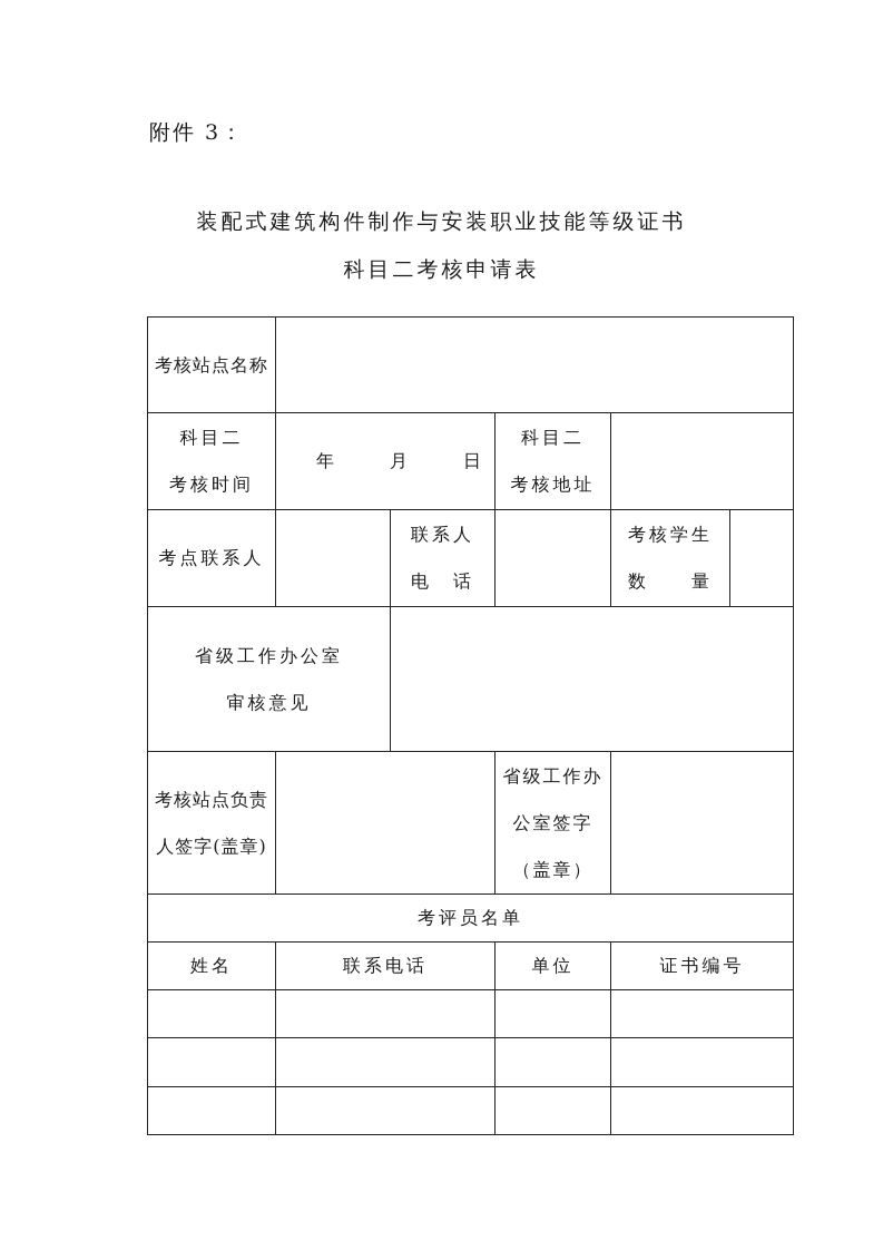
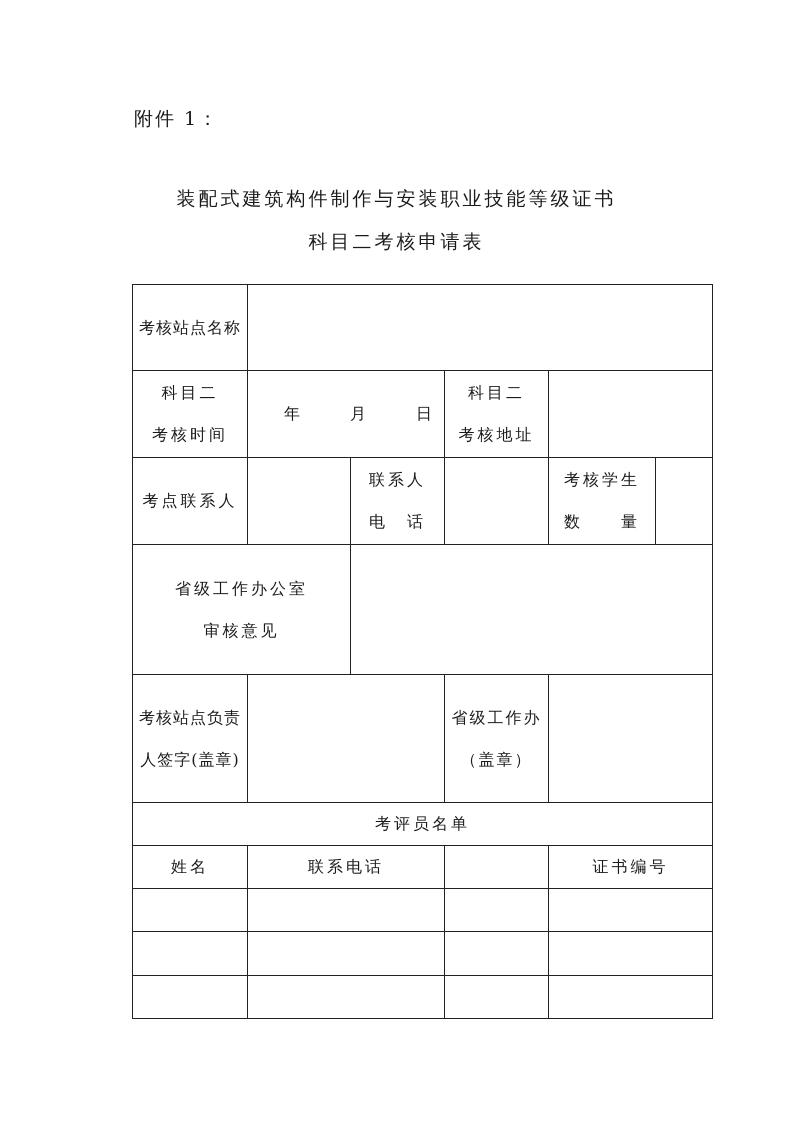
- 附件 3：
+ 附件 1：
  装配式建筑构件制作与安装职业技能等级证书
  科目二考核申请表
  考核站点名称
  科目二
  考核时间
  年 月 日
  科目二
  考核地址
  考点联系人
  联系人
  电 话
  考核学生
  数 量
  省级工作办公室
  审核意见
  考核站点负责
  人签字(盖章)
  省级工作办
- 公室签字
  （盖章）
  考评员名单
  姓名
  联系电话
- 单位
  证书编号
